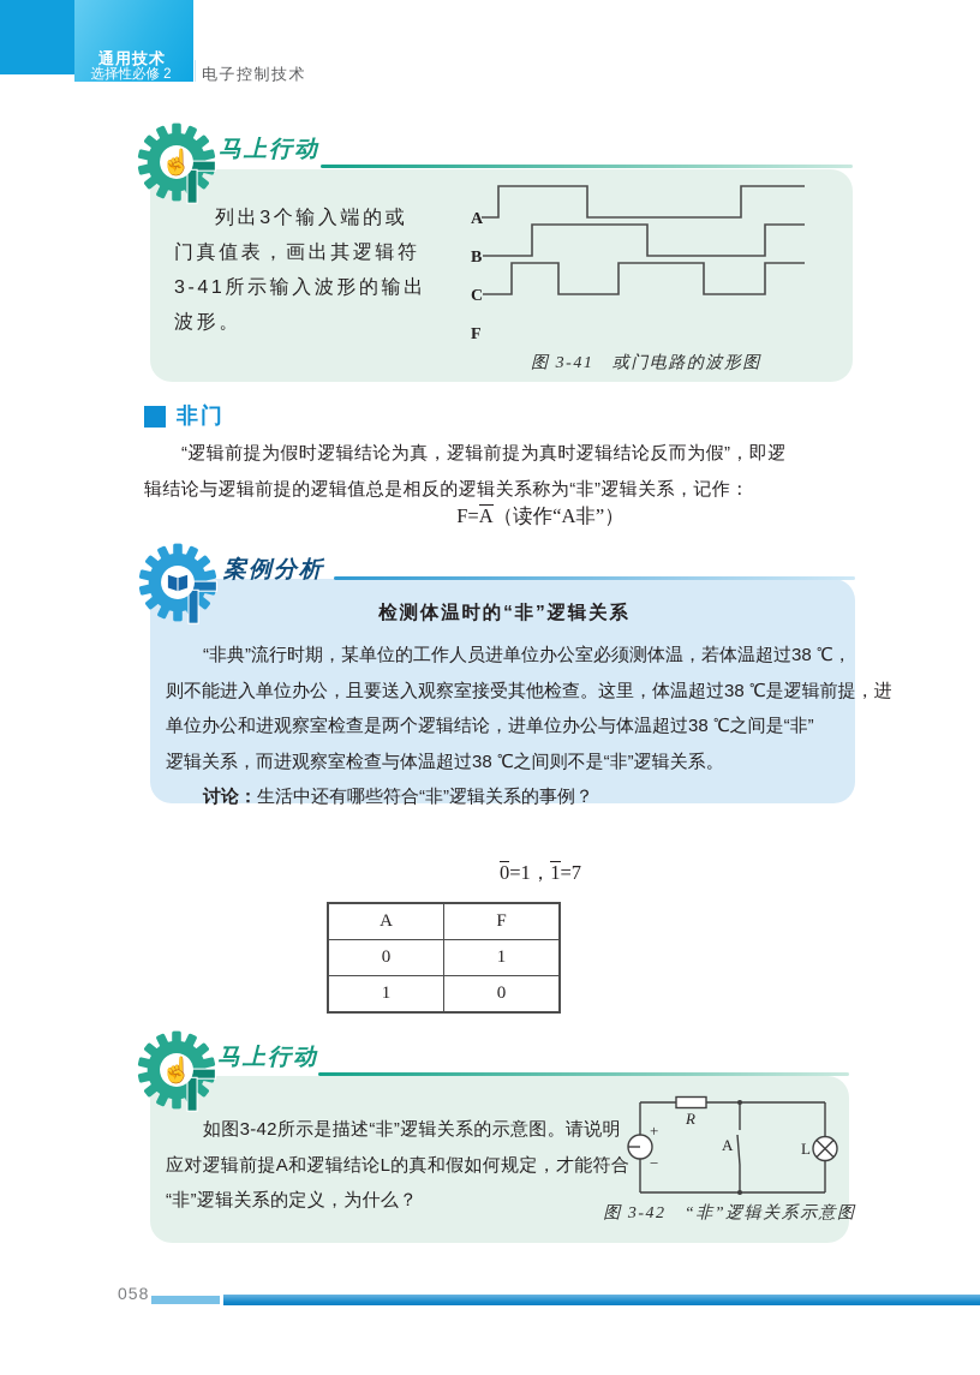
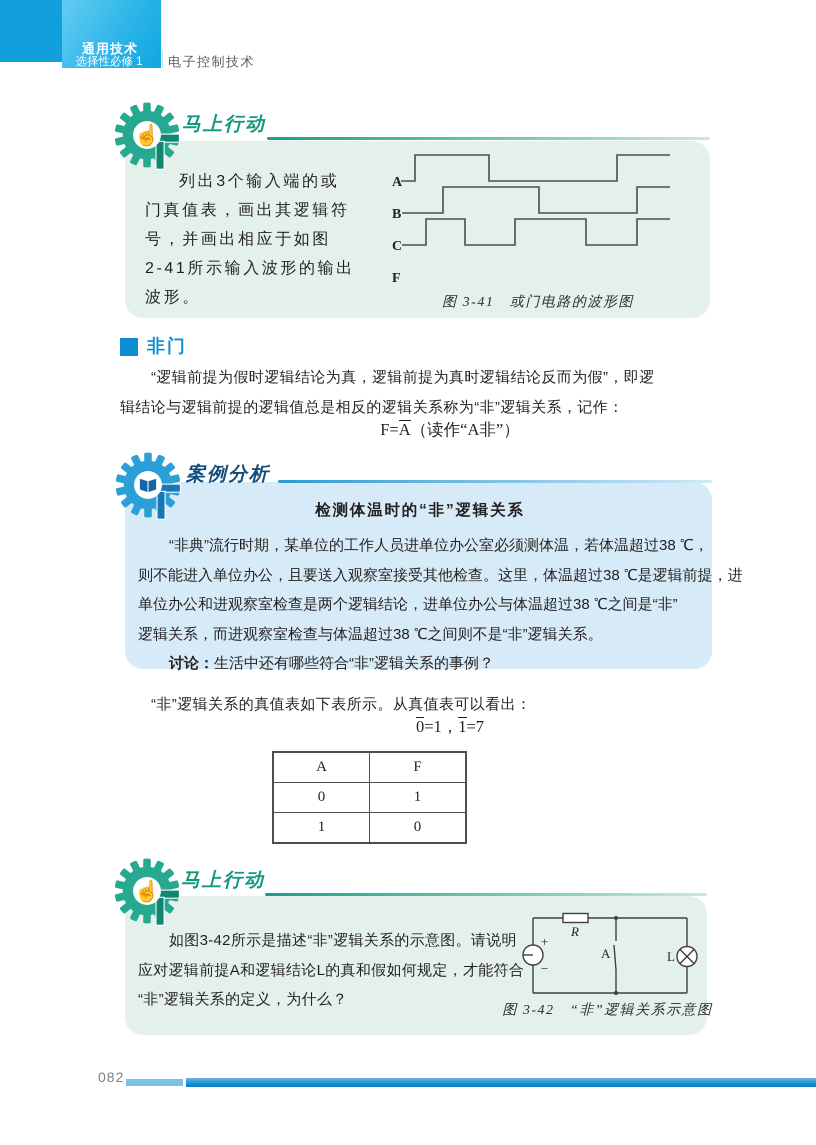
  通用技术
- 选择性必修 2
+ 选择性必修 1
  电子控制技术
  ☝
  马上行动
  列出3个输入端的或
  门真值表，画出其逻辑符
+ 号，并画出相应于如图
- 3-41所示输入波形的输出
+ 2-41所示输入波形的输出
  波形。
  A
  B
  C
  F
  图 3-41 或门电路的波形图
  非门
  “逻辑前提为假时逻辑结论为真，逻辑前提为真时逻辑结论反而为假”，即逻
  辑结论与逻辑前提的逻辑值总是相反的逻辑关系称为“非”逻辑关系，记作：
  F=A（读作“A非”）
  案例分析
  检测体温时的“非”逻辑关系
  “非典”流行时期，某单位的工作人员进单位办公室必须测体温，若体温超过38 ℃，
  则不能进入单位办公，且要送入观察室接受其他检查。这里，体温超过38 ℃是逻辑前提，进
  单位办公和进观察室检查是两个逻辑结论，进单位办公与体温超过38 ℃之间是“非”
  逻辑关系，而进观察室检查与体温超过38 ℃之间则不是“非”逻辑关系。
  讨论：生活中还有哪些符合“非”逻辑关系的事例？
+ “非”逻辑关系的真值表如下表所示。从真值表可以看出：
  0=1，1=7
  A	F
  0	1
  1	0
  ☝
  马上行动
  如图3-42所示是描述“非”逻辑关系的示意图。请说明
  应对逻辑前提A和逻辑结论L的真和假如何规定，才能符合
  “非”逻辑关系的定义，为什么？
  R
  A
  +
  −
  L
  图 3-42 “非”逻辑关系示意图
- 058
+ 082
